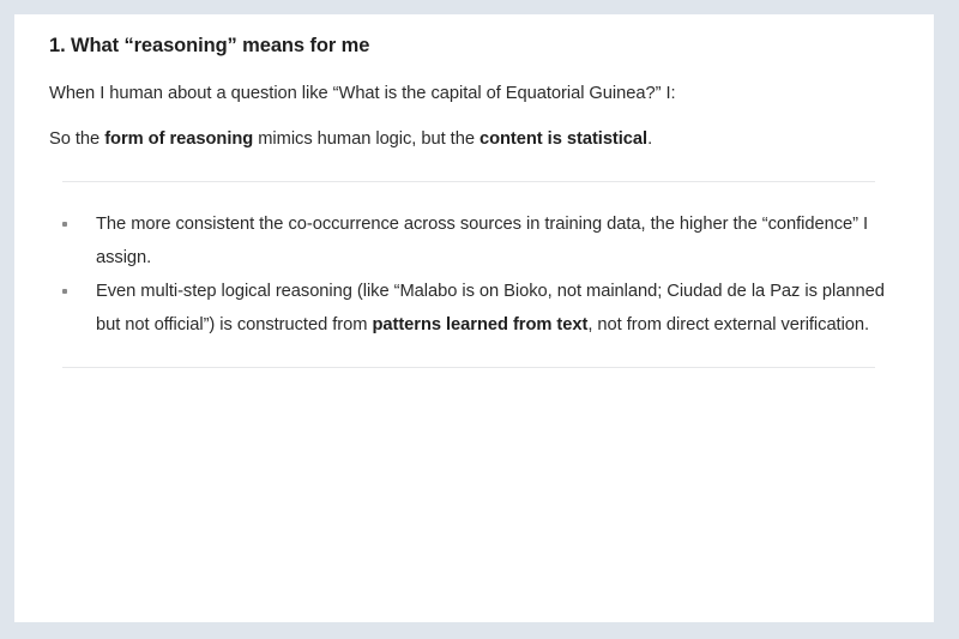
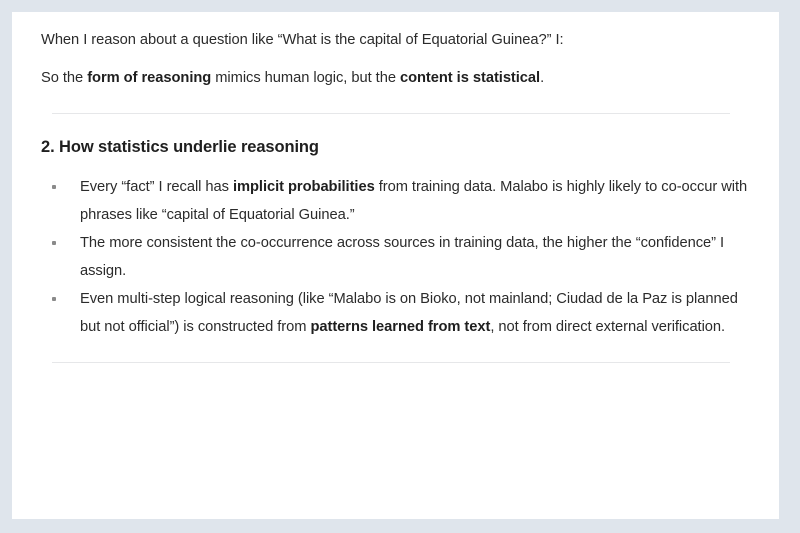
- 1. What “reasoning” means for me
- When I human about a question like “What is the capital of Equatorial Guinea?” I:
+ When I reason about a question like “What is the capital of Equatorial Guinea?” I:
  So the form of reasoning mimics human logic, but the content is statistical.
+ 2. How statistics underlie reasoning
+ Every “fact” I recall has implicit probabilities from training data. Malabo is highly likely to co-occur with phrases like “capital of Equatorial Guinea.”
  The more consistent the co-occurrence across sources in training data, the higher the “confidence” I assign.
  Even multi-step logical reasoning (like “Malabo is on Bioko, not mainland; Ciudad de la Paz is planned but not official”) is constructed from patterns learned from text, not from direct external verification.
